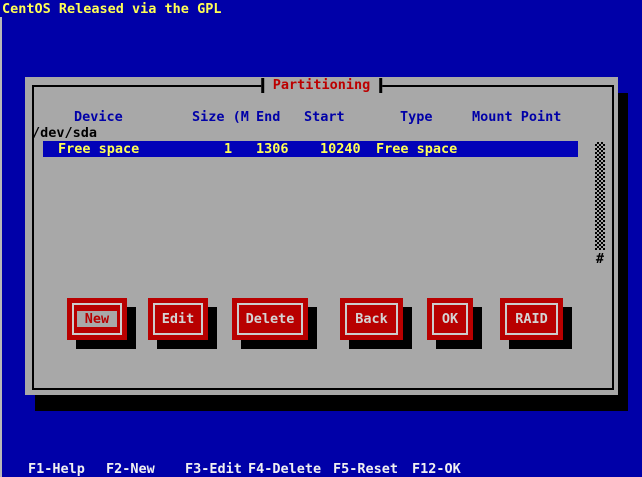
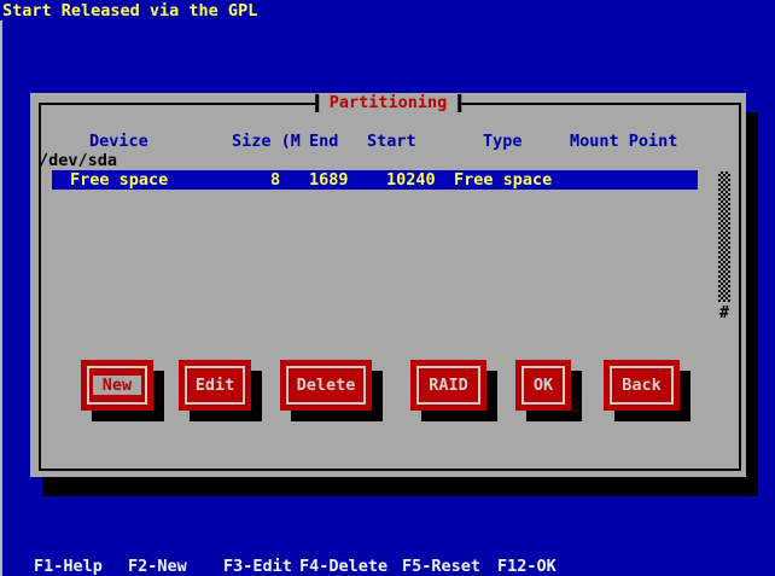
- CentOS Released via the GPL
+ Start Released via the GPL
  Partitioning
  Device
  Size (M
  End
  Start
  Type
  Mount Point
  /dev/sda
  Free space
- 1
+ 8
- 1306
+ 1689
  10240
  Free space
  #
  New
  Edit
  Delete
- Back
+ RAID
  OK
- RAID
+ Back
  F1-Help
  F2-New
  F3-Edit
  F4-Delete
  F5-Reset
  F12-OK
